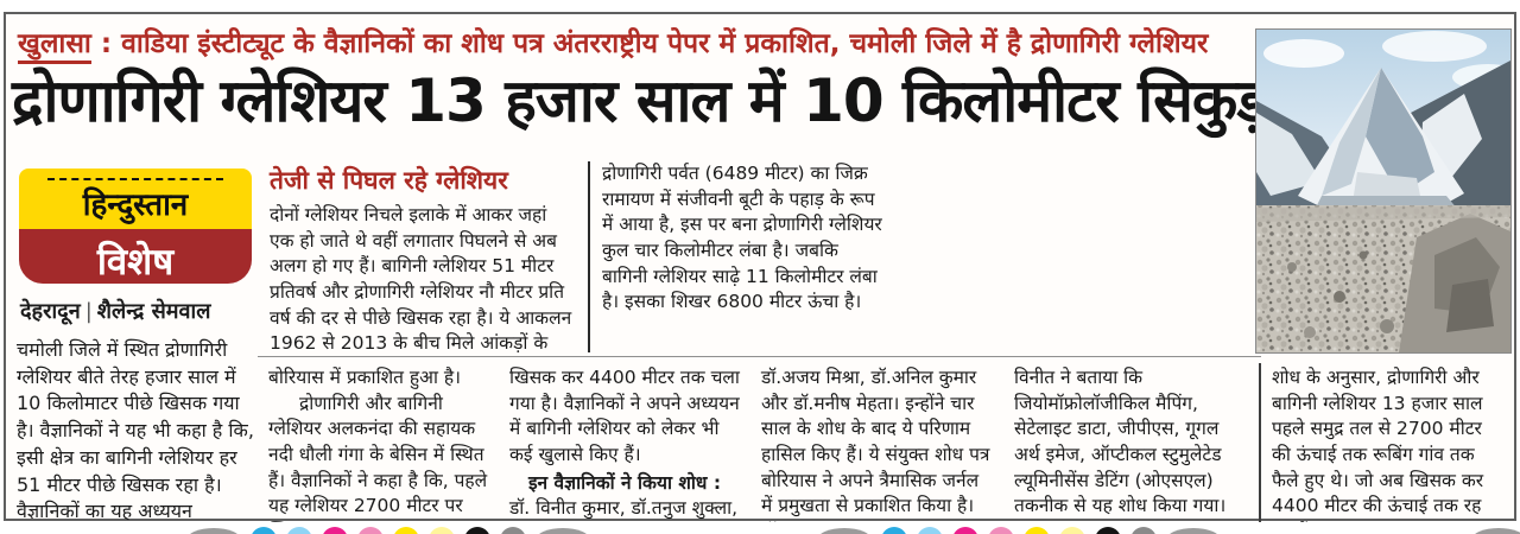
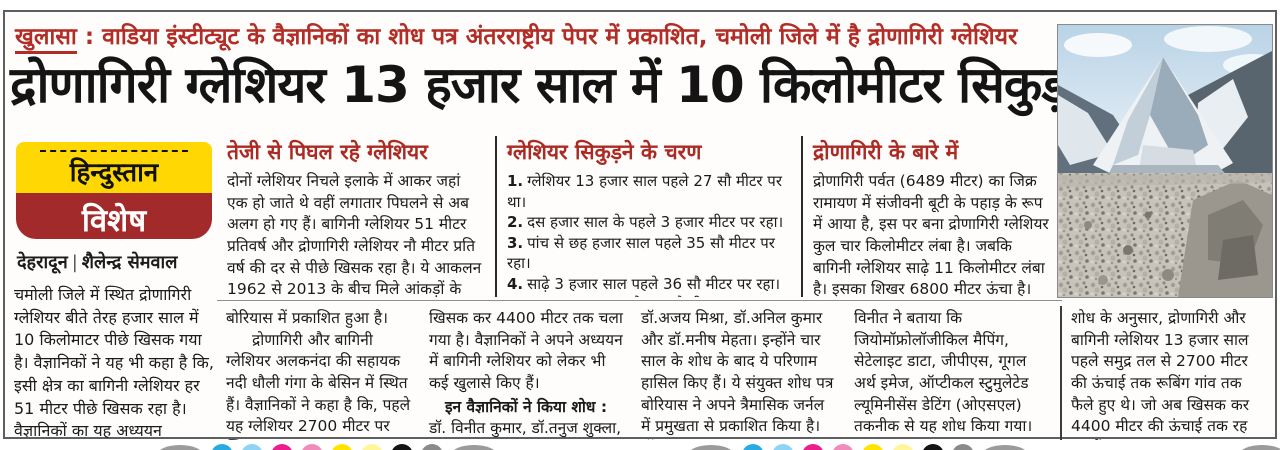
  खुलासा : वाडिया इंस्टीट्यूट के वैज्ञानिकों का शोध पत्र अंतरराष्ट्रीय पेपर में प्रकाशित, चमोली जिले में है द्रोणागिरी ग्लेशियर
  द्रोणागिरी ग्लेशियर 13 हजार साल में 10 किलोमीटर सिकु
  हिन्दुस्तान
  विशेष
  देहरादून | शैलेन्द्र सेमवाल
  चमोली जिले में स्थित द्रोणागिरी ग्लेशियर बीते तेरह हजार साल में 10 किलोमाटर पीछे खिसक गया है। वैज्ञानिकों ने यह भी कहा है कि, इसी क्षेत्र का बागिनी ग्लेशियर हर 51 मीटर पीछे खिसक रहा है। वैज्ञानिकों का यह अध्ययन
  तेजी से पिघल रहे ग्लेशियर
  दोनों ग्लेशियर निचले इलाके में आकर जहां एक हो जाते थे वहीं लगातार पिघलने से अब अलग हो गए हैं। बागिनी ग्लेशियर 51 मीटर प्रतिवर्ष और द्रोणागिरी ग्लेशियर नौ मीटर प्रति वर्ष की दर से पीछे खिसक रहा है। ये आकलन 1962 से 2013 के बीच मिले आंकड़ों के
+ ग्लेशियर सिकुड़ने के चरण
+ 1. ग्लेशियर 13 हजार साल पहले 27 सौ मीटर पर था।
+ 2. दस हजार साल के पहले 3 हजार मीटर पर रहा।
+ 3. पांच से छह हजार साल पहले 35 सौ मीटर पर रहा।
+ 4. साढ़े 3 हजार साल पहले 36 सौ मीटर पर रहा।
+ द्रोणागिरी के बारे में
  द्रोणागिरी पर्वत (6489 मीटर) का जिक्र रामायण में संजीवनी बूटी के पहाड़ के रूप में आया है, इस पर बना द्रोणागिरी ग्लेशियर कुल चार किलोमीटर लंबा है। जबकि बागिनी ग्लेशियर साढ़े 11 किलोमीटर लंबा है। इसका शिखर 6800 मीटर ऊंचा है।
  बोरियास में प्रकाशित हुआ है।
  द्रोणागिरी और बागिनी ग्लेशियर अलकनंदा की सहायक नदी धौली गंगा के बेसिन में स्थित हैं। वैज्ञानिकों ने कहा है कि, पहले यह ग्लेशियर 2700 मीटर पर
  खिसक कर 4400 मीटर तक चला गया है। वैज्ञानिकों ने अपने अध्ययन में बागिनी ग्लेशियर को लेकर भी कई खुलासे किए हैं।
  इन वैज्ञानिकों ने किया शोध :
  डॉ. विनीत कुमार, डॉ.तनुज शुक्ला,
  डॉ.अजय मिश्रा, डॉ.अनिल कुमार और डॉ.मनीष मेहता। इन्होंने चार साल के शोध के बाद ये परिणाम हासिल किए हैं। ये संयुक्त शोध पत्र बोरियास ने अपने त्रैमासिक जर्नल में प्रमुखता से प्रकाशित किया है।
  विनीत ने बताया कि जियोमॉफ्रोलॉजीकिल मैपिंग, सेटेलाइट डाटा, जीपीएस, गूगल अर्थ इमेज, ऑप्टीकल स्टुमुलेटेड ल्यूमिनीसेंस डेटिंग (ओएसएल) तकनीक से यह शोध किया गया।
  शोध के अनुसार, द्रोणागिरी और बागिनी ग्लेशियर 13 हजार साल पहले समुद्र तल से 2700 मीटर की ऊंचाई तक रूबिंग गांव तक फैले हुए थे। जो अब खिसक कर 4400 मीटर की ऊंचाई तक रह
